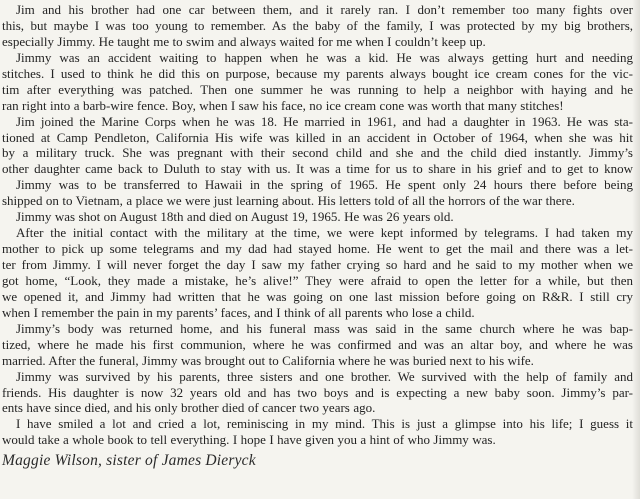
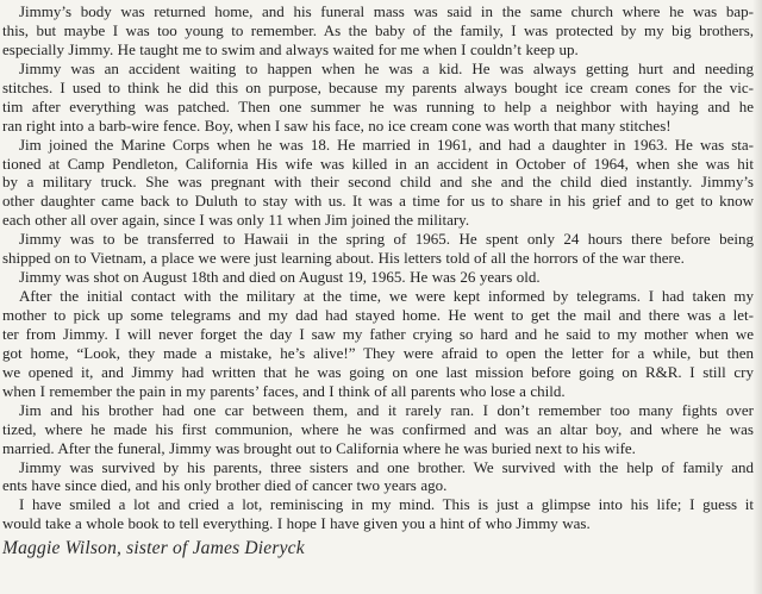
- Jim and his brother had one car between them, and it rarely ran. I don’t remember too many fights over
+ Jimmy’s body was returned home, and his funeral mass was said in the same church where he was bap-
  this, but maybe I was too young to remember. As the baby of the family, I was protected by my big brothers
  especially Jimmy. He taught me to swim and always waited for me when I couldn’t keep up.
  Jimmy was an accident waiting to happen when he was a kid. He was always getting hurt and needing
  stitches. I used to think he did this on purpose, because my parents always bought ice cream cones for the vic-
  tim after everything was patched. Then one summer he was running to help a neighbor with haying and he
  ran right into a barb-wire fence. Boy, when I saw his face, no ice cream cone was worth that many stitches!
  Jim joined the Marine Corps when he was 18. He married in 1961, and had a daughter in 1963. He was sta-
  tioned at Camp Pendleton, California His wife was killed in an accident in October of 1964, when she was hi
  by a military truck. She was pregnant with their second child and she and the child died instantly. Jimmy’s
  other daughter came back to Duluth to stay with us. It was a time for us to share in his grief and to get to know
+ each other all over again, since I was only 11 when Jim joined the military.
  Jimmy was to be transferred to Hawaii in the spring of 1965. He spent only 24 hours there before being
  shipped on to Vietnam, a place we were just learning about. His letters told of all the horrors of the war there.
  Jimmy was shot on August 18th and died on August 19, 1965. He was 26 years old.
  After the initial contact with the military at the time, we were kept informed by telegrams. I had taken my
  mother to pick up some telegrams and my dad had stayed home. He went to get the mail and there was a let-
  ter from Jimmy. I will never forget the day I saw my father crying so hard and he said to my mother when we
  got home, “Look, they made a mistake, he’s alive!” They were afraid to open the letter for a while, but then
  we opened it, and Jimmy had written that he was going on one last mission before going on R&R. I still cry
  when I remember the pain in my parents’ faces, and I think of all parents who lose a child.
- Jimmy’s body was returned home, and his funeral mass was said in the same church where he was bap-
+ Jim and his brother had one car between them, and it rarely ran. I don’t remember too many fights over
  tized, where he made his first communion, where he was confirmed and was an altar boy, and where he was
  married. After the funeral, Jimmy was brought out to California where he was buried next to his wife.
  Jimmy was survived by his parents, three sisters and one brother. We survived with the help of family and
- friends. His daughter is now 32 years old and has two boys and is expecting a new baby soon. Jimmy’s par-
  ents have since died, and his only brother died of cancer two years ago.
  I have smiled a lot and cried a lot, reminiscing in my mind. This is just a glimpse into his life; I guess i
  would take a whole book to tell everything. I hope I have given you a hint of who Jimmy was.
  Maggie Wilson, sister of James Dieryck
